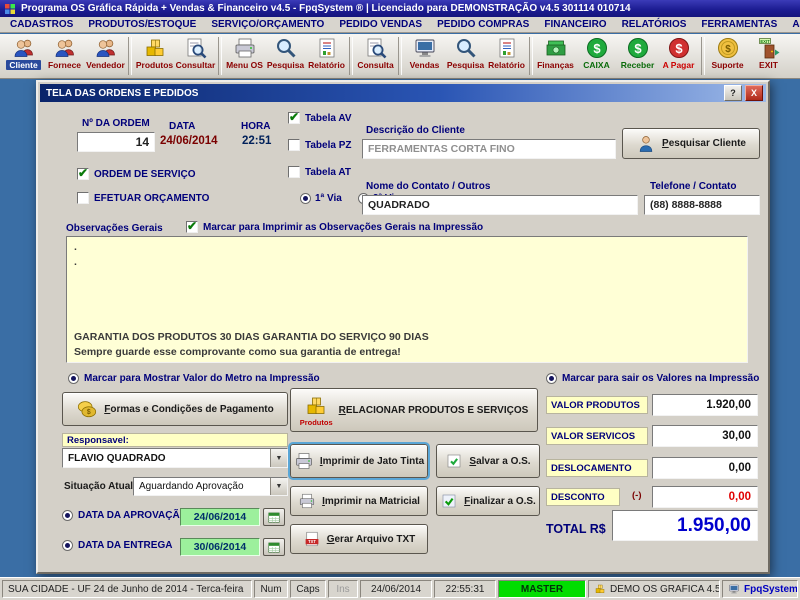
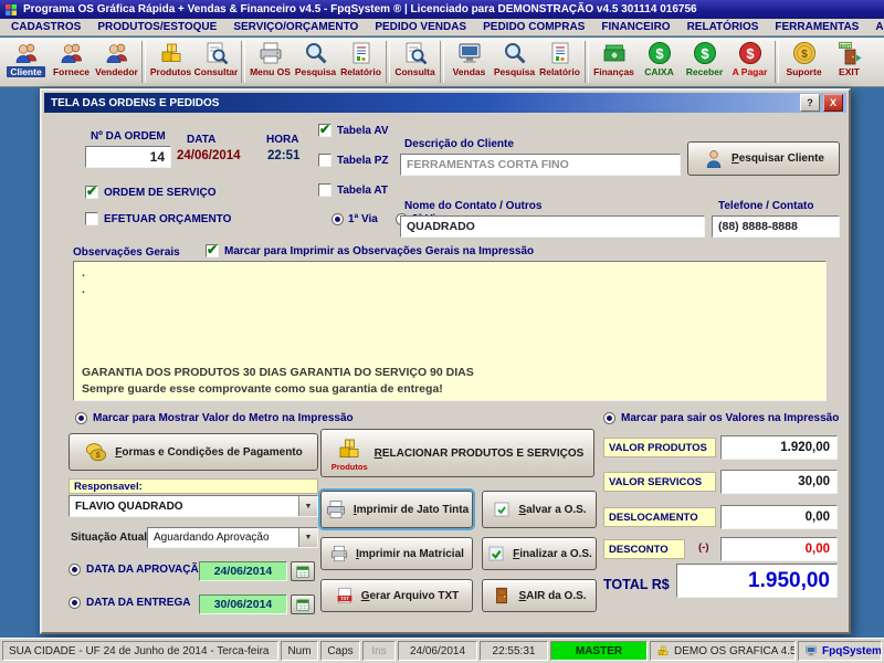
- Programa OS Gráfica Rápida + Vendas & Financeiro v4.5 - FpqSystem ® | Licenciado para DEMONSTRAÇÃO v4.5 301114 010714
+ Programa OS Gráfica Rápida + Vendas & Financeiro v4.5 - FpqSystem ® | Licenciado para DEMONSTRAÇÃO v4.5 301114 016756
  CADASTROS
  PRODUTOS/ESTOQUE
  SERVIÇO/ORÇAMENTO
  PEDIDO VENDAS
  PEDIDO COMPRAS
  FINANCEIRO
  RELATÓRIOS
  FERRAMENTAS
  Cliente
  Fornece
  Vendedor
  Produtos
  Consultar
  Menu OS
  Pesquisa
  Relatório
  Consulta
  Vendas
  Pesquisa
  Relatório
  Finanças
  CAIXA
  Receber
  A Pagar
  Suporte
  EXIT
  TELA DAS ORDENS E PEDIDOS
  ?
  X
  Nº DA ORDEM
  14
  DATA
  24/06/2014
  HORA
  22:51
  Tabela AV
  Tabela PZ
  Tabela AT
  ORDEM DE SERVIÇO
  EFETUAR ORÇAMENTO
  1ª Via
  Descrição do Cliente
  FERRAMENTAS CORTA FINO
  Pesquisar Cliente
  Nome do Contato / Outros
  QUADRADO
  Telefone / Contato
  (88) 8888-8888
  Observações Gerais
  Marcar para Imprimir as Observações Gerais na Impressão
  .
  .
  GARANTIA DOS PRODUTOS 30 DIAS GARANTIA DO SERVIÇO 90 DIAS
  Sempre guarde esse comprovante como sua garantia de entrega!
  Marcar para Mostrar Valor do Metro na Impressão
  Marcar para sair os Valores na Impressão
  Formas e Condições de Pagamento
  Responsavel:
  FLAVIO QUADRADO
  Situação Atual
  Aguardando Aprovação
  DATA DA APROVAÇÃ
  24/06/2014
  DATA DA ENTREGA
  30/06/2014
  Produtos
  RELACIONAR PRODUTOS E SERVIÇOS
  Imprimir de Jato Tinta
  Salvar a O.S.
  Imprimir na Matricial
  Finalizar a O.S.
  Gerar Arquivo TXT
+ SAIR da O.S.
  VALOR PRODUTOS
  1.920,00
  VALOR SERVICOS
  30,00
  DESLOCAMENTO
  0,00
  DESCONTO
  (-)
  0,00
  TOTAL R$
  1.950,00
  SUA CIDADE - UF 24 de Junho de 2014 - Terca-feira
  Num
  Caps
  Ins
  24/06/2014
  22:55:31
  MASTER
  DEMO OS GRAFICA 4.5
  FpqSystem
